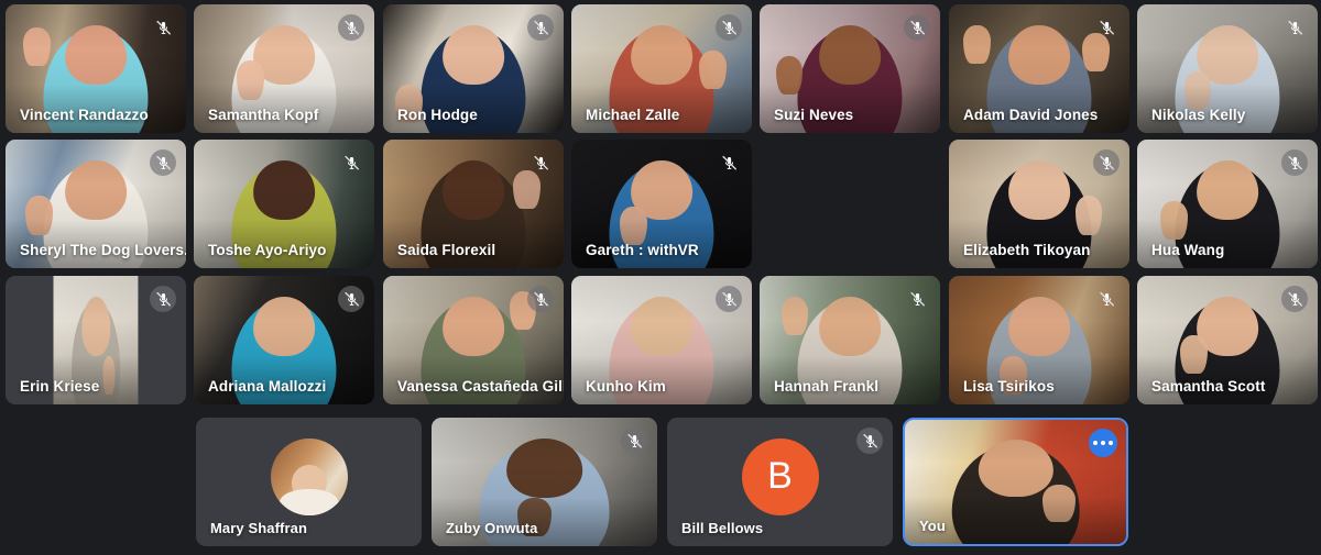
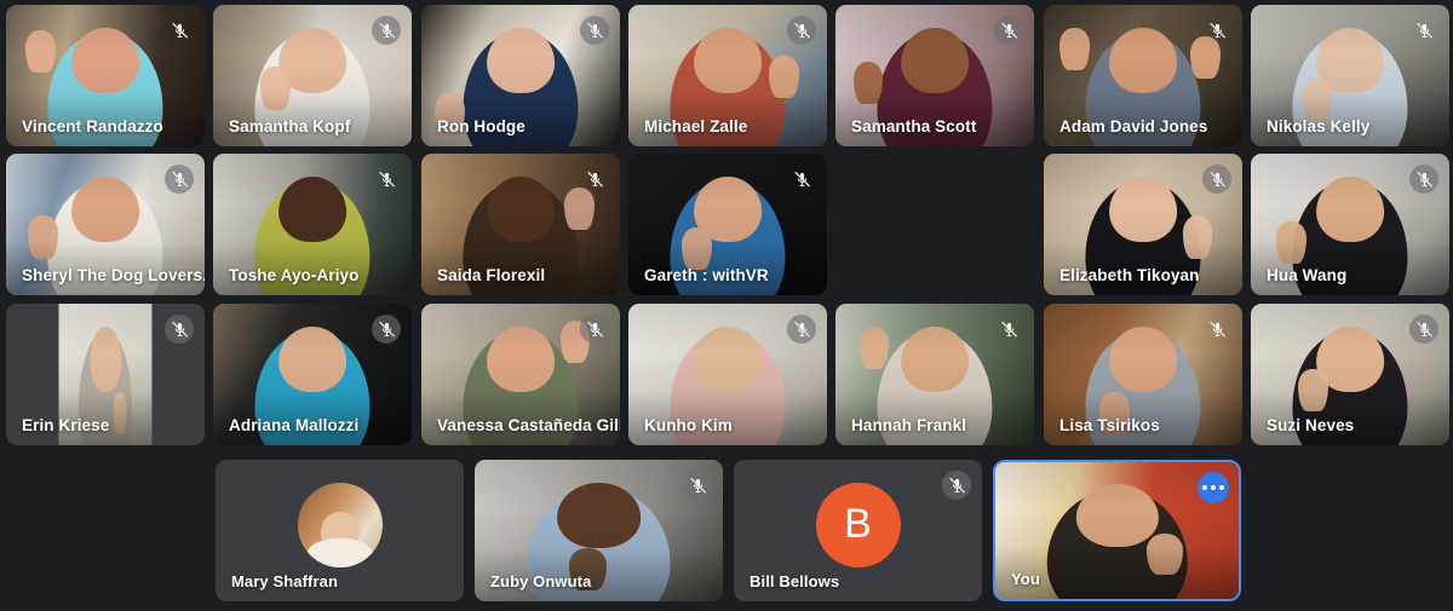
  Vincent Randazzo
  Samantha Kopf
  Ron Hodge
  Michael Zalle
- Suzi Neves
+ Samantha Scott
  Adam David Jones
  Nikolas Kelly
  Sheryl The Dog Lovers
  Toshe Ayo-Ariyo
  Saida Florexil
  Gareth : withVR
  Elizabeth Tikoyan
  Hua Wang
  Erin Kriese
  Adriana Mallozzi
  Vanessa Castañeda Gil
  Kunho Kim
  Hannah Frankl
  Lisa Tsirikos
- Samantha Scott
+ Suzi Neves
  Mary Shaffran
  Zuby Onwuta
  B
  Bill Bellows
  You
